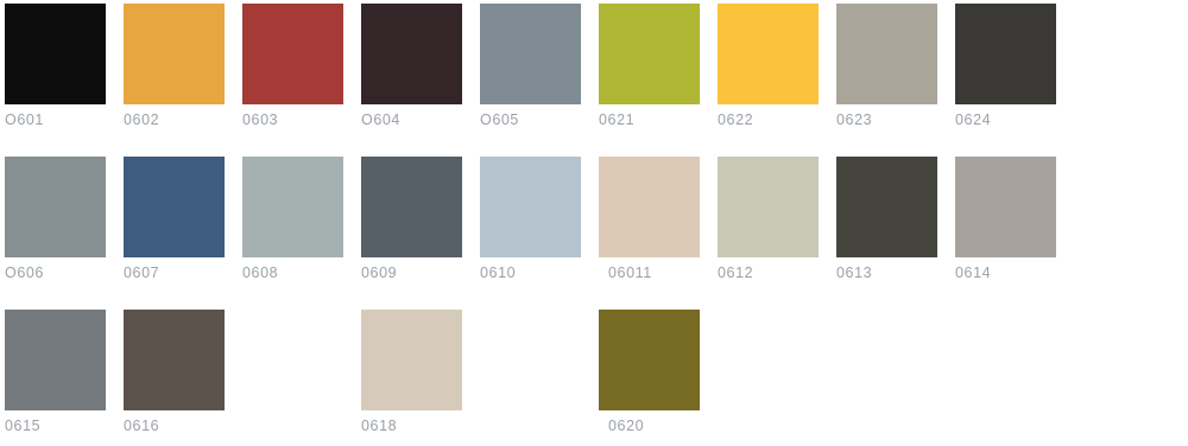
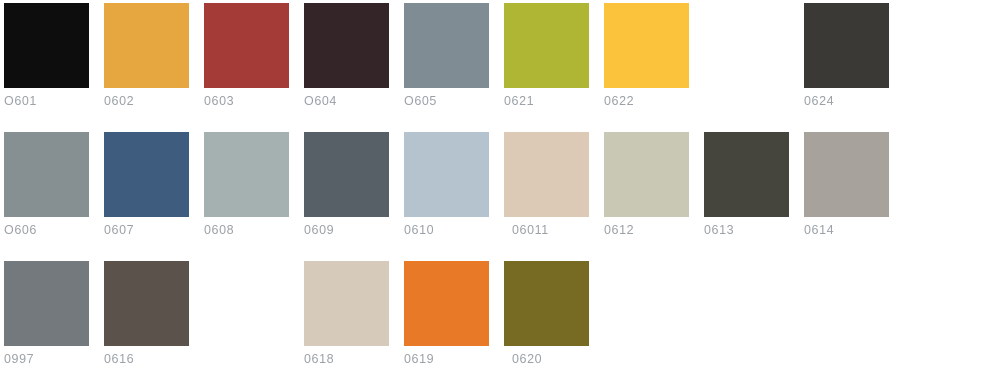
  O601
  0602
  0603
  O604
  O605
  0621
  0622
- 0623
  0624
  O606
  0607
  0608
  0609
  0610
  06011
  0612
  0613
  0614
- 0615
+ 0997
  0616
  0618
+ 0619
  0620
